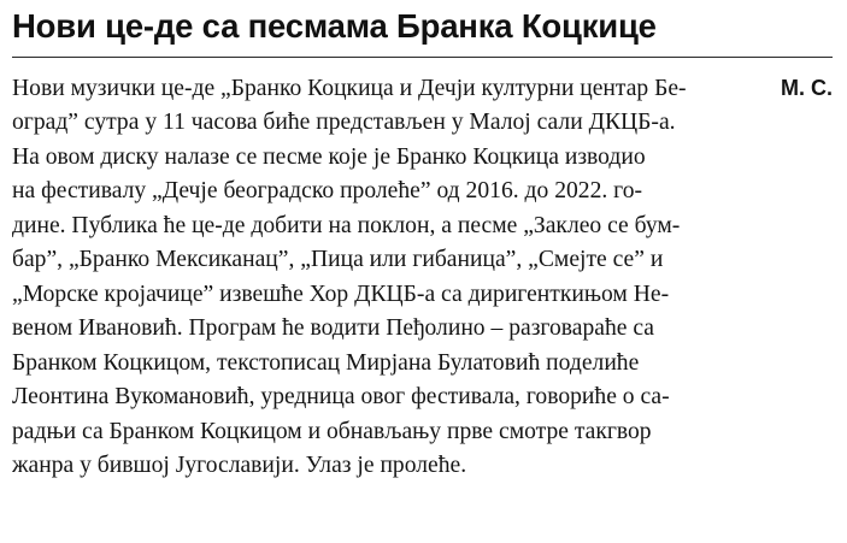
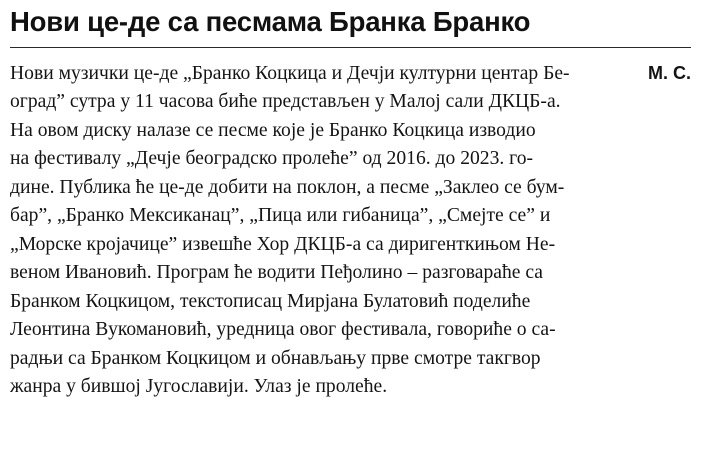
- Нови це-де са песмама Бранка Коцкице
+ Нови це-де са песмама Бранка Бранко
  М. С.
  Нови музички це-де „Бранко Коцкица и Дечји културни центар Бе-
  оград” сутра у 11 часова биће представљен у Малој сали ДКЦБ-а.
  На овом диску налазе се песме које је Бранко Коцкица изводио
- на фестивалу „Дечје београдско пролеће” од 2016. до 2022. го-
+ на фестивалу „Дечје београдско пролеће” од 2016. до 2023. го-
  дине. Публика ће це-де добити на поклон, а песме „Заклео се бум-
  бар”, „Бранко Мексиканац”, „Пица или гибаница”, „Смејте се” и
  „Морске кројачице” извешће Хор ДКЦБ-а са диригенткињом Не-
  веном Ивановић. Програм ће водити Пеђолино – разговараће са
  Бранком Коцкицом, текстописац Мирјана Булатовић поделиће
  Леонтина Вукомановић, уредница овог фестивала, говориће о са-
  радњи са Бранком Коцкицом и обнављању прве смотре такгвор
  жанра у бившој Југославији. Улаз је пролеће.
